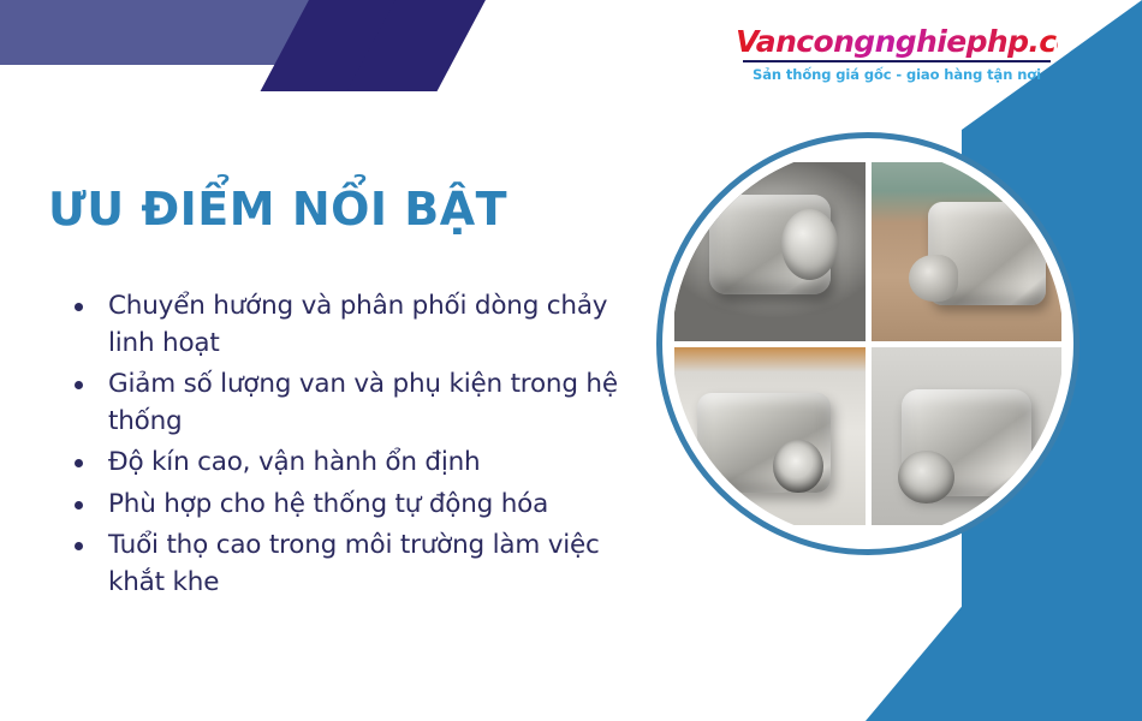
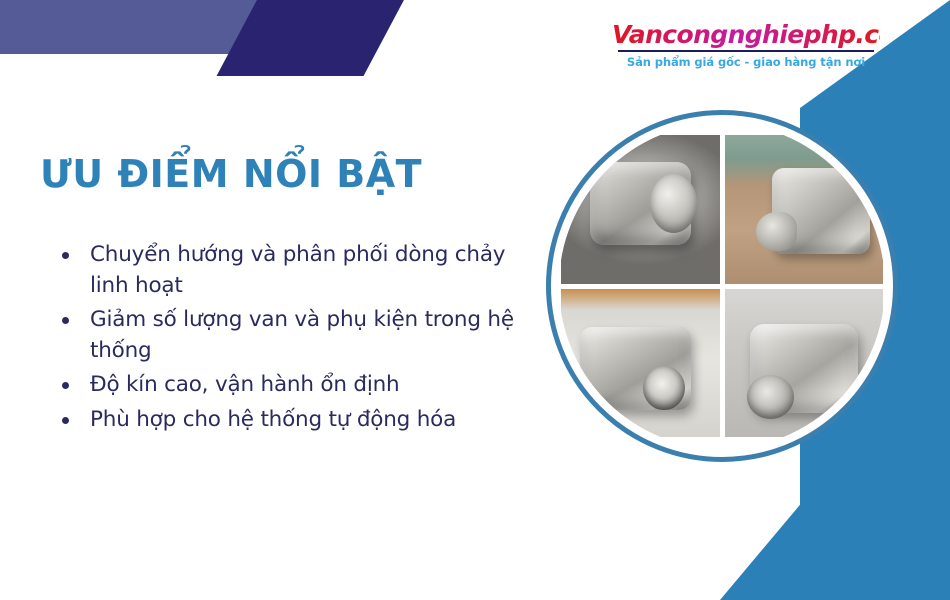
  Vancongnghiephp.com
- Sản thống giá gốc - giao hàng tận nơi
+ Sản phẩm giá gốc - giao hàng tận nơi
  ƯU ĐIỂM NỔI BẬT
  Chuyển hướng và phân phối dòng chảy linh hoạt
  Giảm số lượng van và phụ kiện trong hệ thống
  Độ kín cao, vận hành ổn định
  Phù hợp cho hệ thống tự động hóa
- Tuổi thọ cao trong môi trường làm việc khắt khe
